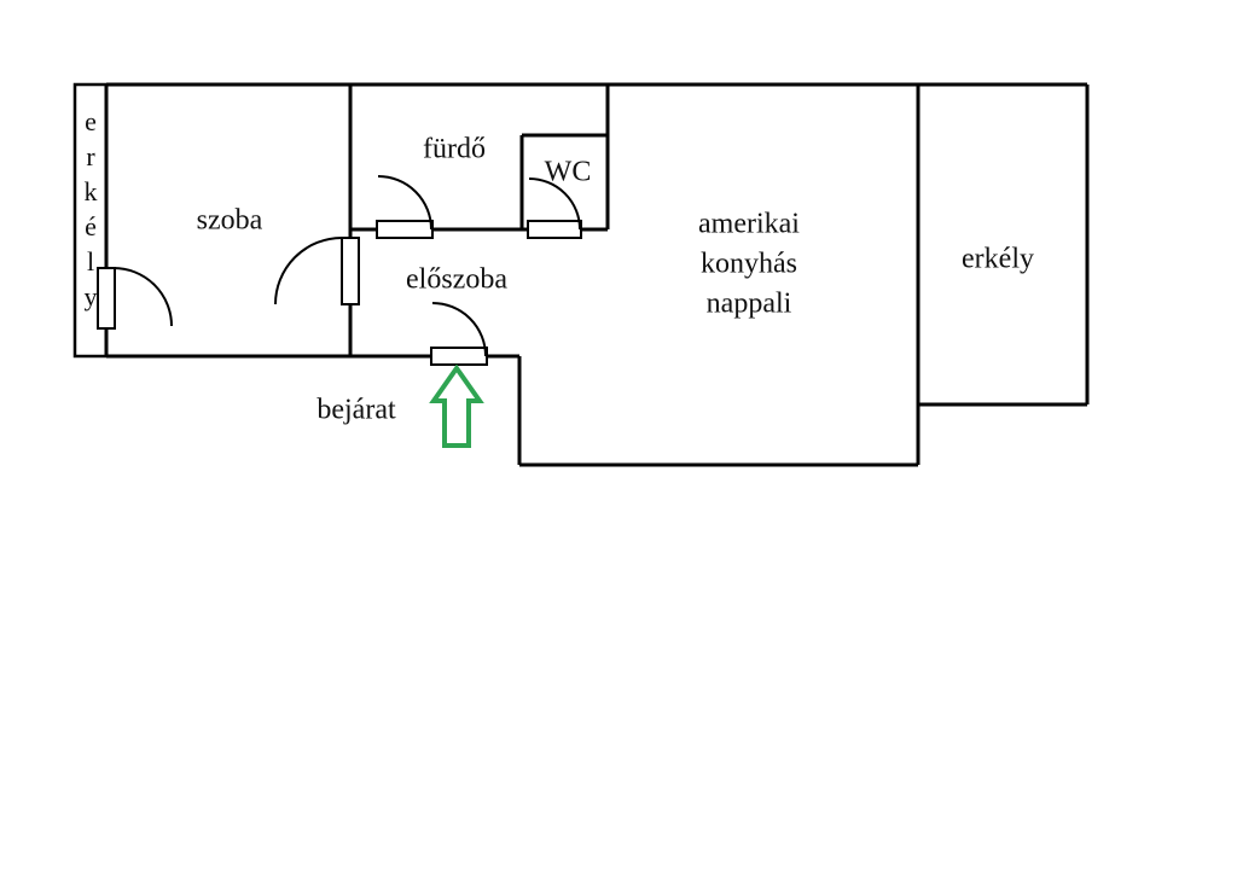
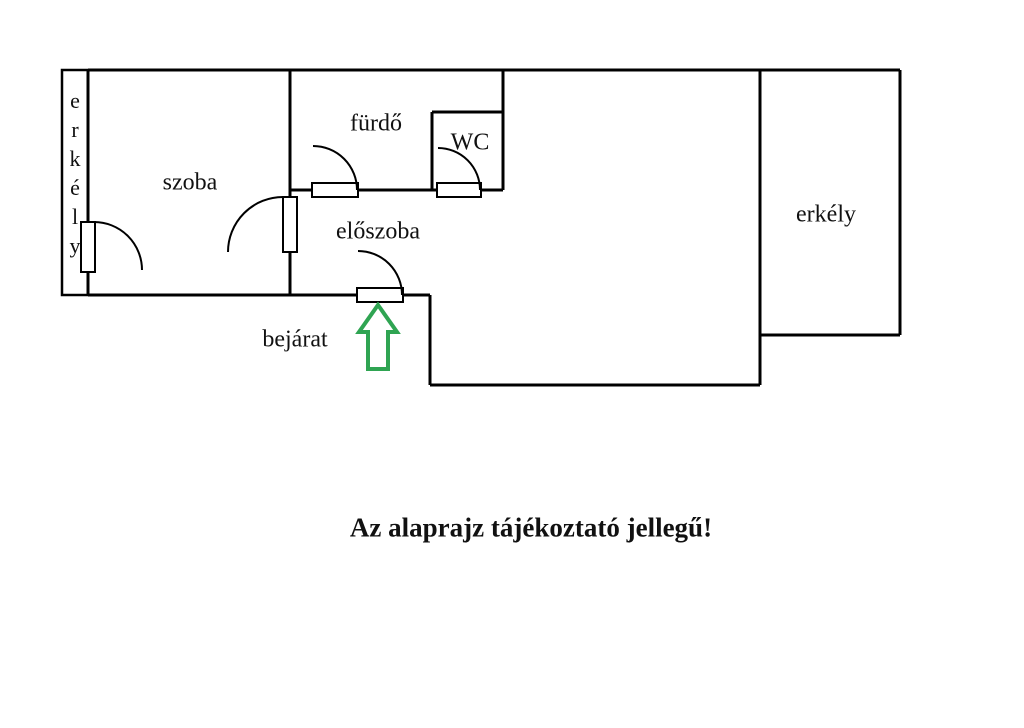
  erkély
  szoba
  fürdő
  WC
  előszoba
- amerikai konyhás nappali
  erkély
  bejárat
+ Az alaprajz tájékoztató jellegű!
